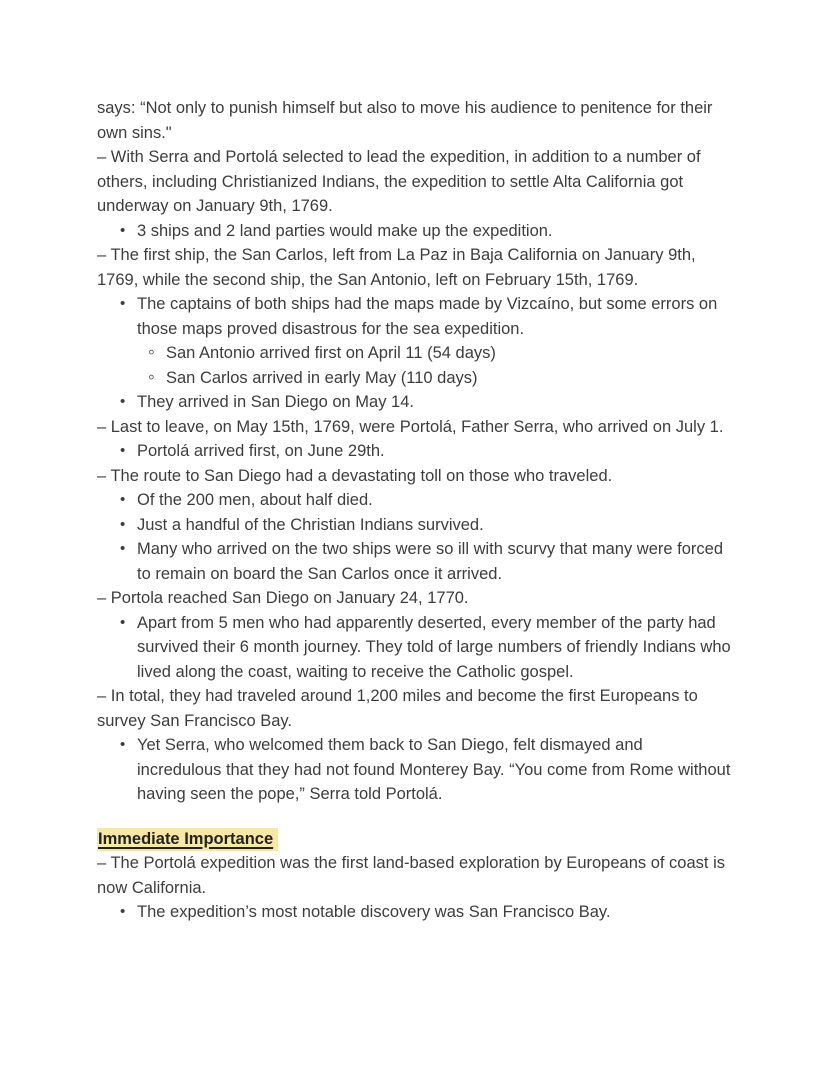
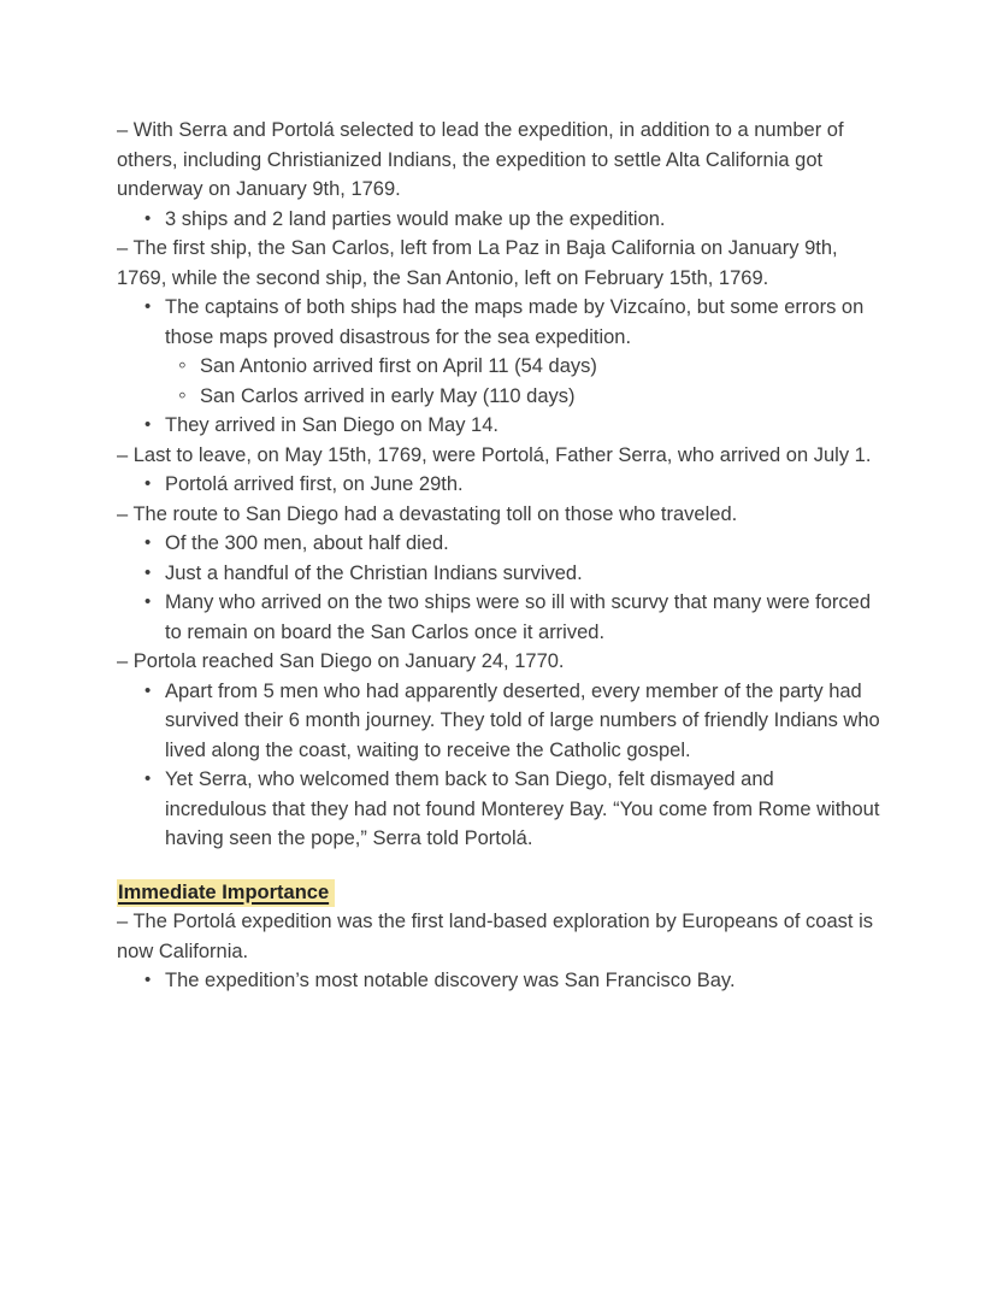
- says: “Not only to punish himself but also to move his audience to penitence for their own sins."
  – With Serra and Portolá selected to lead the expedition, in addition to a number of others, including Christianized Indians, the expedition to settle Alta California got underway on January 9th, 1769.
  •
  3 ships and 2 land parties would make up the expedition.
  – The first ship, the San Carlos, left from La Paz in Baja California on January 9th, 1769, while the second ship, the San Antonio, left on February 15th, 1769.
  •
  The captains of both ships had the maps made by Vizcaíno, but some errors on those maps proved disastrous for the sea expedition.
  ◦
  San Antonio arrived first on April 11 (54 days)
  ◦
  San Carlos arrived in early May (110 days)
  •
  They arrived in San Diego on May 14.
  – Last to leave, on May 15th, 1769, were Portolá, Father Serra, who arrived on July 1.
  •
  Portolá arrived first, on June 29th.
  – The route to San Diego had a devastating toll on those who traveled.
  •
- Of the 200 men, about half died.
+ Of the 300 men, about half died.
  •
  Just a handful of the Christian Indians survived.
  •
  Many who arrived on the two ships were so ill with scurvy that many were forced to remain on board the San Carlos once it arrived.
  – Portola reached San Diego on January 24, 1770.
  •
  Apart from 5 men who had apparently deserted, every member of the party had survived their 6 month journey. They told of large numbers of friendly Indians who lived along the coast, waiting to receive the Catholic gospel.
- – In total, they had traveled around 1,200 miles and become the first Europeans to survey San Francisco Bay.
  •
  Yet Serra, who welcomed them back to San Diego, felt dismayed and incredulous that they had not found Monterey Bay. “You come from Rome without having seen the pope,” Serra told Portolá.
  Immediate Importance
  – The Portolá expedition was the first land-based exploration by Europeans of coast is now California.
  •
  The expedition’s most notable discovery was San Francisco Bay.
